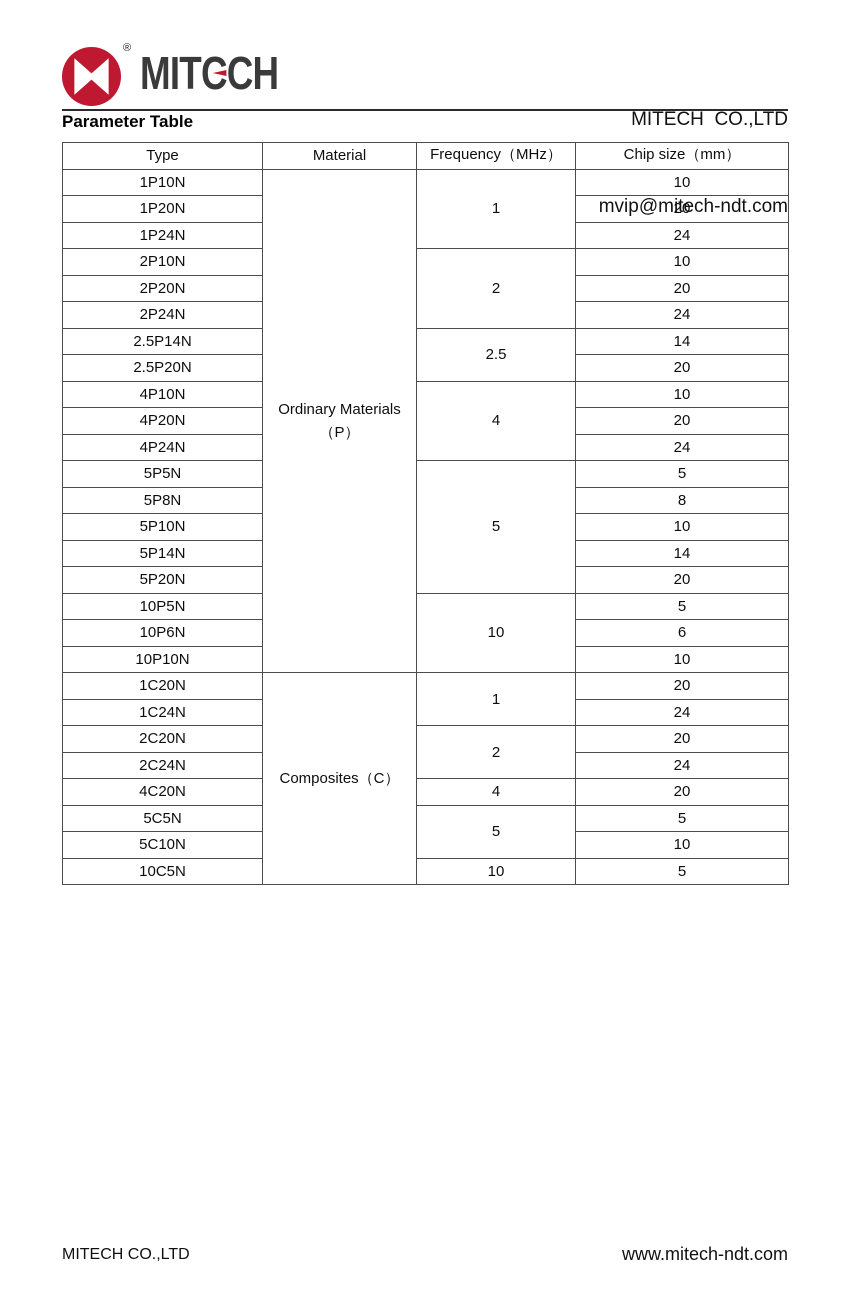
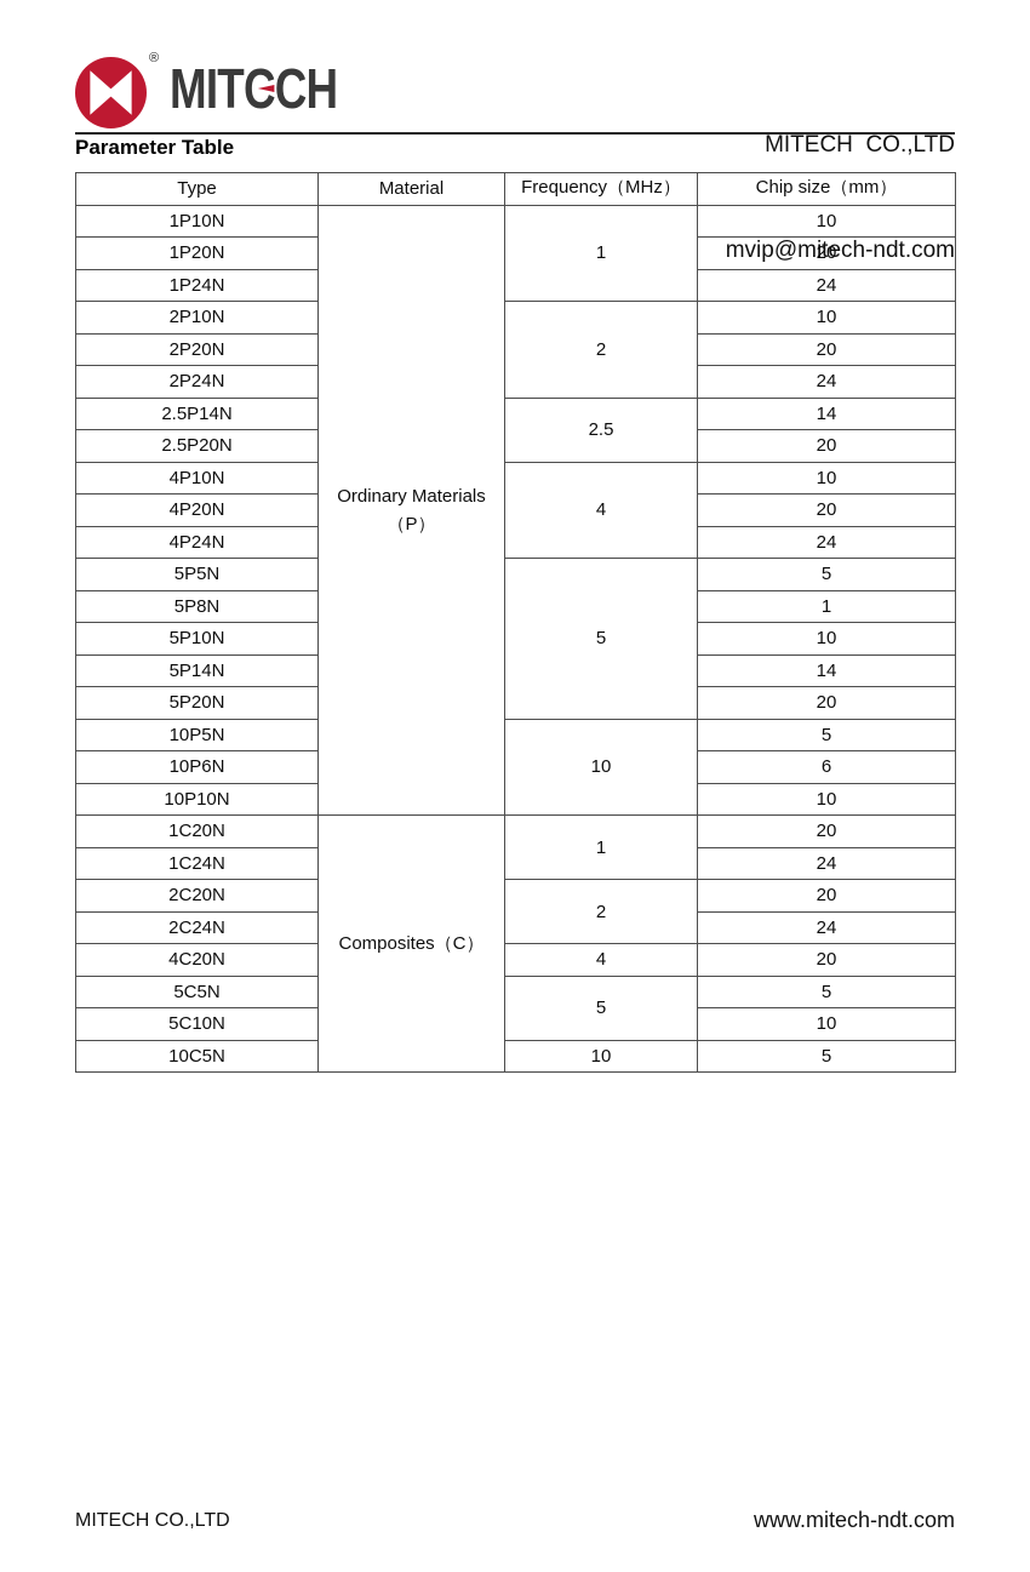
  ®
  MITCCH
  MITECH CO.,LTD
  mvip@mitech-ndt.com
  Parameter Table
  Type	Material	Frequency（MHz）	Chip size（mm）
  1P10N	Ordinary Materials（P）	1	10
  1P20N	20
  1P24N	24
  2P10N	2	10
  2P20N	20
  2P24N	24
  2.5P14N	2.5	14
  2.5P20N	20
  4P10N	4	10
  4P20N	20
  4P24N	24
  5P5N	5	5
- 5P8N	8
+ 5P8N	1
  5P10N	10
  5P14N	14
  5P20N	20
  10P5N	10	5
  10P6N	6
  10P10N	10
  1C20N	Composites（C）	1	20
  1C24N	24
  2C20N	2	20
  2C24N	24
  4C20N	4	20
  5C5N	5	5
  5C10N	10
  10C5N	10	5
  MITECH CO.,LTD
  www.mitech-ndt.com
